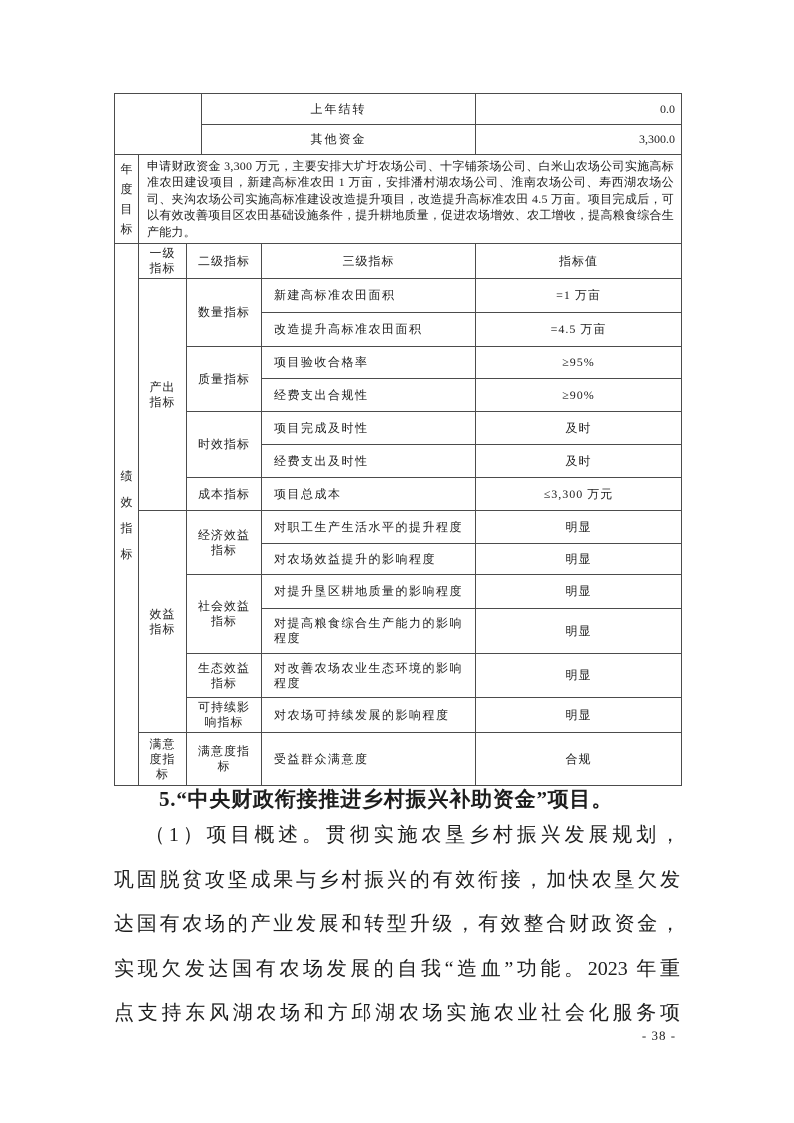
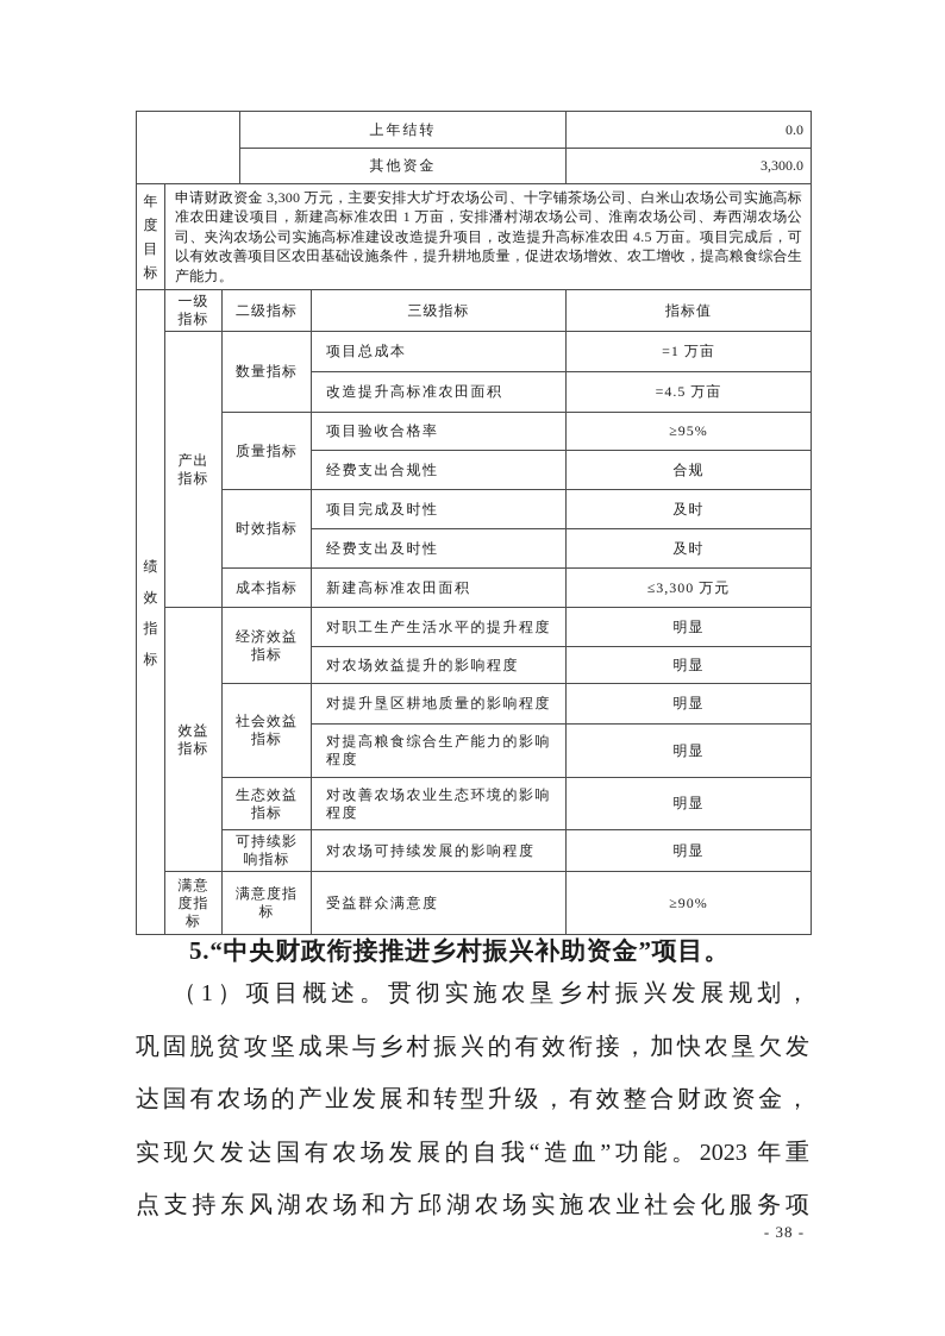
  	上年结转	0.0
  其他资金	3,300.0
  年度目标	申请财政资金 3,300 万元，主要安排大圹圩农场公司、十字铺茶场公司、白米山农场公司实施高标准农田建设项目，新建高标准农田 1 万亩，安排潘村湖农场公司、淮南农场公司、寿西湖农场公司、夹沟农场公司实施高标准建设改造提升项目，改造提升高标准农田 4.5 万亩。项目完成后，可以有效改善项目区农田基础设施条件，提升耕地质量，促进农场增效、农工增收，提高粮食综合生产能力。
  绩效指标	一级指标	二级指标	三级指标	指标值
- 产出指标	数量指标	新建高标准农田面积	=1 万亩
+ 产出指标	数量指标	项目总成本	=1 万亩
  改造提升高标准农田面积	=4.5 万亩
  质量指标	项目验收合格率	≥95%
- 经费支出合规性	≥90%
+ 经费支出合规性	合规
  时效指标	项目完成及时性	及时
  经费支出及时性	及时
- 成本指标	项目总成本	≤3,300 万元
+ 成本指标	新建高标准农田面积	≤3,300 万元
  效益指标	经济效益指标	对职工生产生活水平的提升程度	明显
  对农场效益提升的影响程度	明显
  社会效益指标	对提升垦区耕地质量的影响程度	明显
  对提高粮食综合生产能力的影响程度	明显
  生态效益指标	对改善农场农业生态环境的影响程度	明显
  可持续影响指标	对农场可持续发展的影响程度	明显
- 满意度指标	满意度指标	受益群众满意度	合规
+ 满意度指标	满意度指标	受益群众满意度	≥90%
  5.“中央财政衔接推进乡村振兴补助资金”项目。
  （1）项目概述。贯彻实施农垦乡村振兴发展规划，
  巩固脱贫攻坚成果与乡村振兴的有效衔接，加快农垦欠发
  达国有农场的产业发展和转型升级，有效整合财政资金，
  实现欠发达国有农场发展的自我“造血”功能。2023 年重
  点支持东风湖农场和方邱湖农场实施农业社会化服务项
  - 38 -
